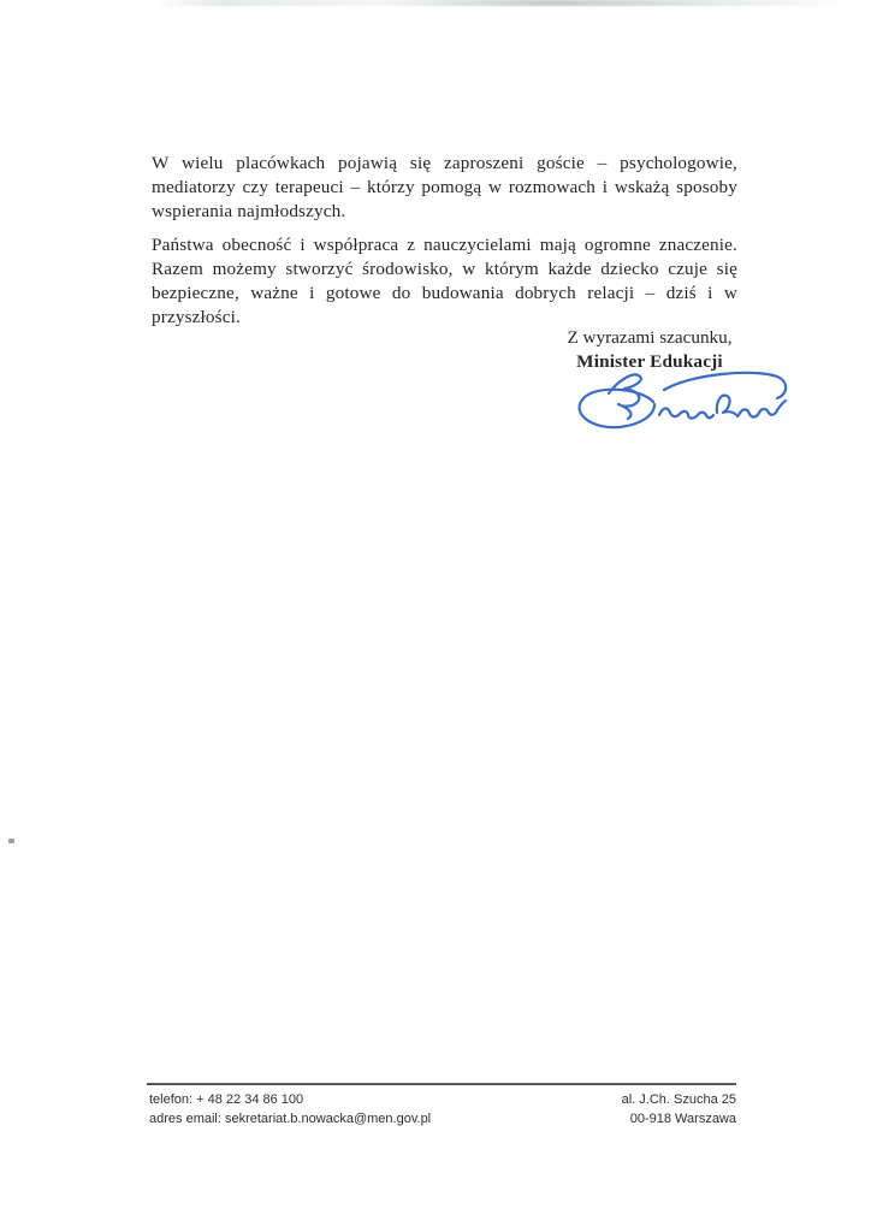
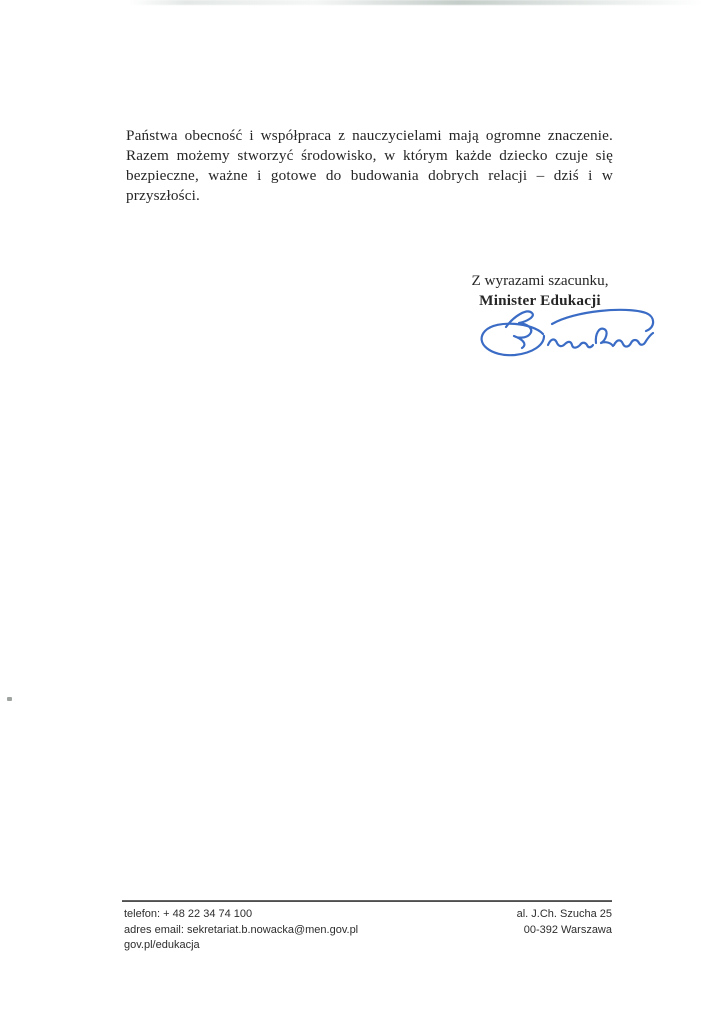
- W wielu placówkach pojawią się zaproszeni goście – psychologowie, mediatorzy czy terapeuci – którzy pomogą w rozmowach i wskażą sposoby wspierania najmłodszych.
  Państwa obecność i współpraca z nauczycielami mają ogromne znaczenie. Razem możemy stworzyć środowisko, w którym każde dziecko czuje się bezpieczne, ważne i gotowe do budowania dobrych relacji – dziś i w przyszłości.
  Z wyrazami szacunku,
  Minister Edukacji
- telefon: + 48 22 34 86 100
+ telefon: + 48 22 34 74 100
  adres email: sekretariat.b.nowacka@men.gov.pl
+ gov.pl/edukacja
  al. J.Ch. Szucha 25
- 00-918 Warszawa
+ 00-392 Warszawa
